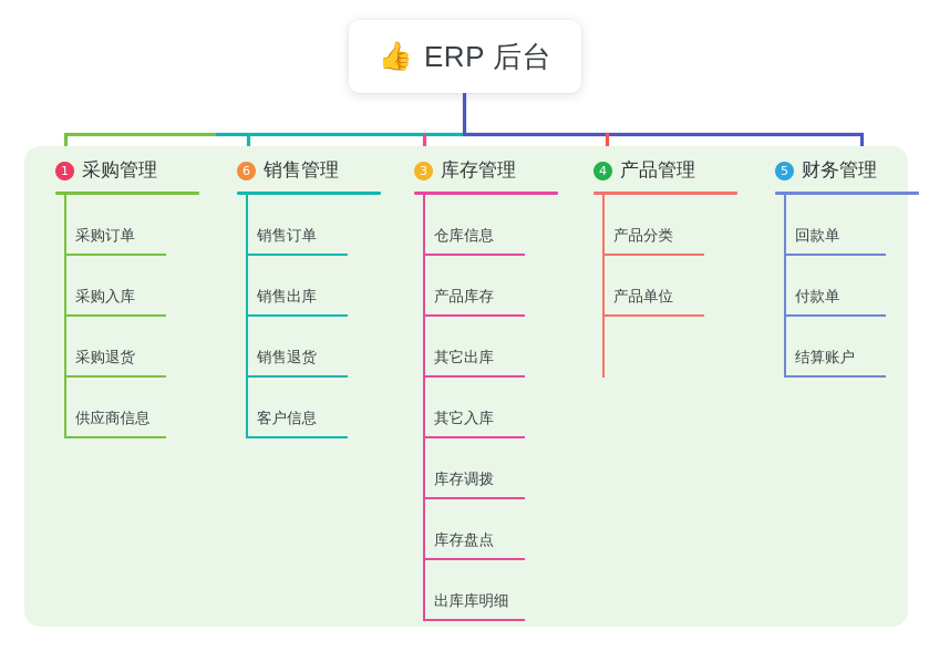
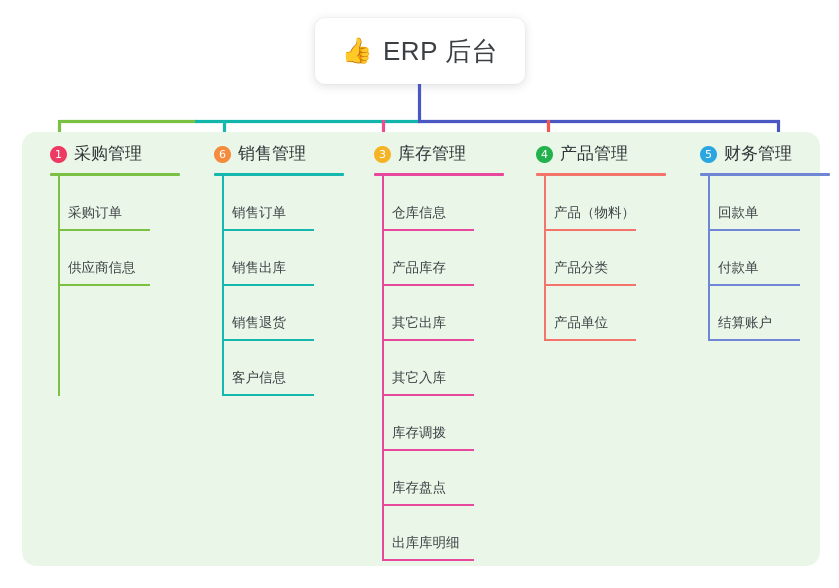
  👍
  ERP 后台
  1
  采购管理
  采购订单
- 采购入库
- 采购退货
  供应商信息
  6
  销售管理
  销售订单
  销售出库
  销售退货
  客户信息
  3
  库存管理
  仓库信息
  产品库存
  其它出库
  其它入库
  库存调拨
  库存盘点
  出库库明细
  4
  产品管理
+ 产品（物料）
  产品分类
  产品单位
  5
  财务管理
  回款单
  付款单
  结算账户
